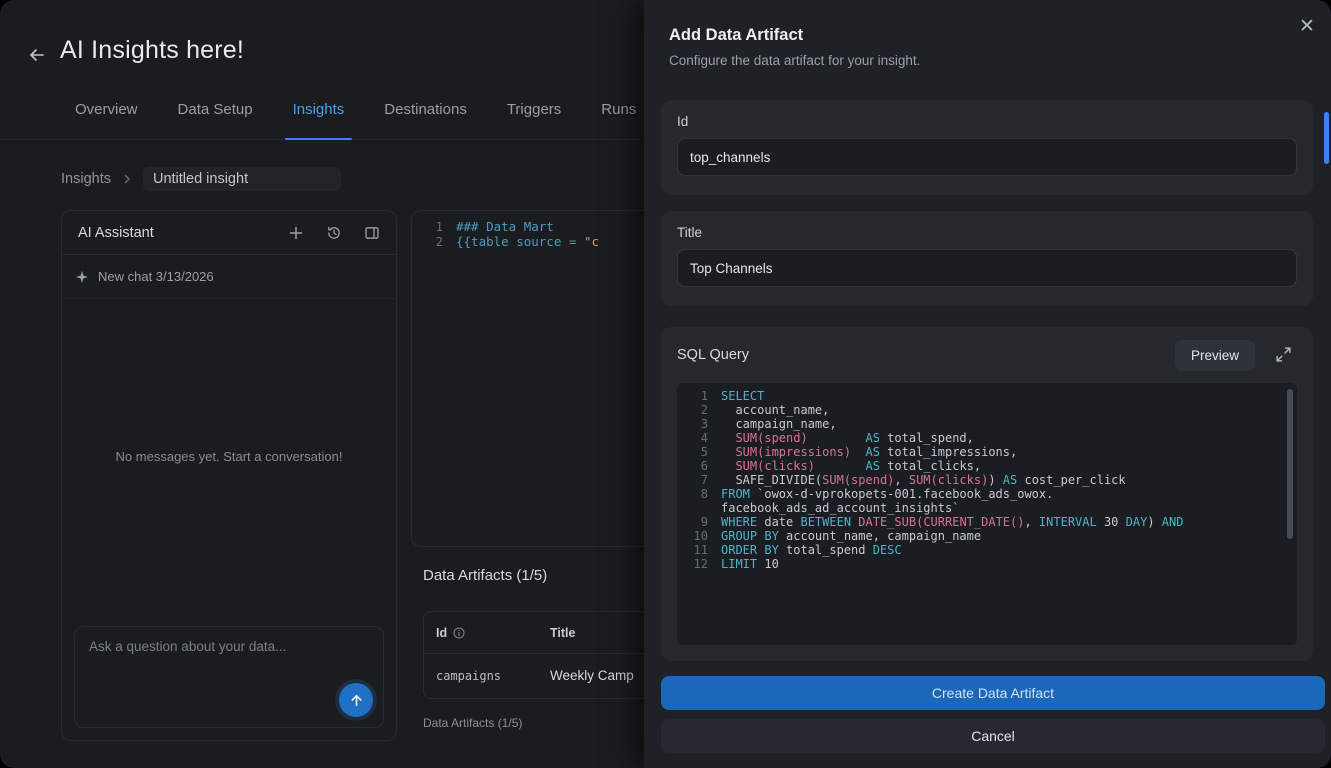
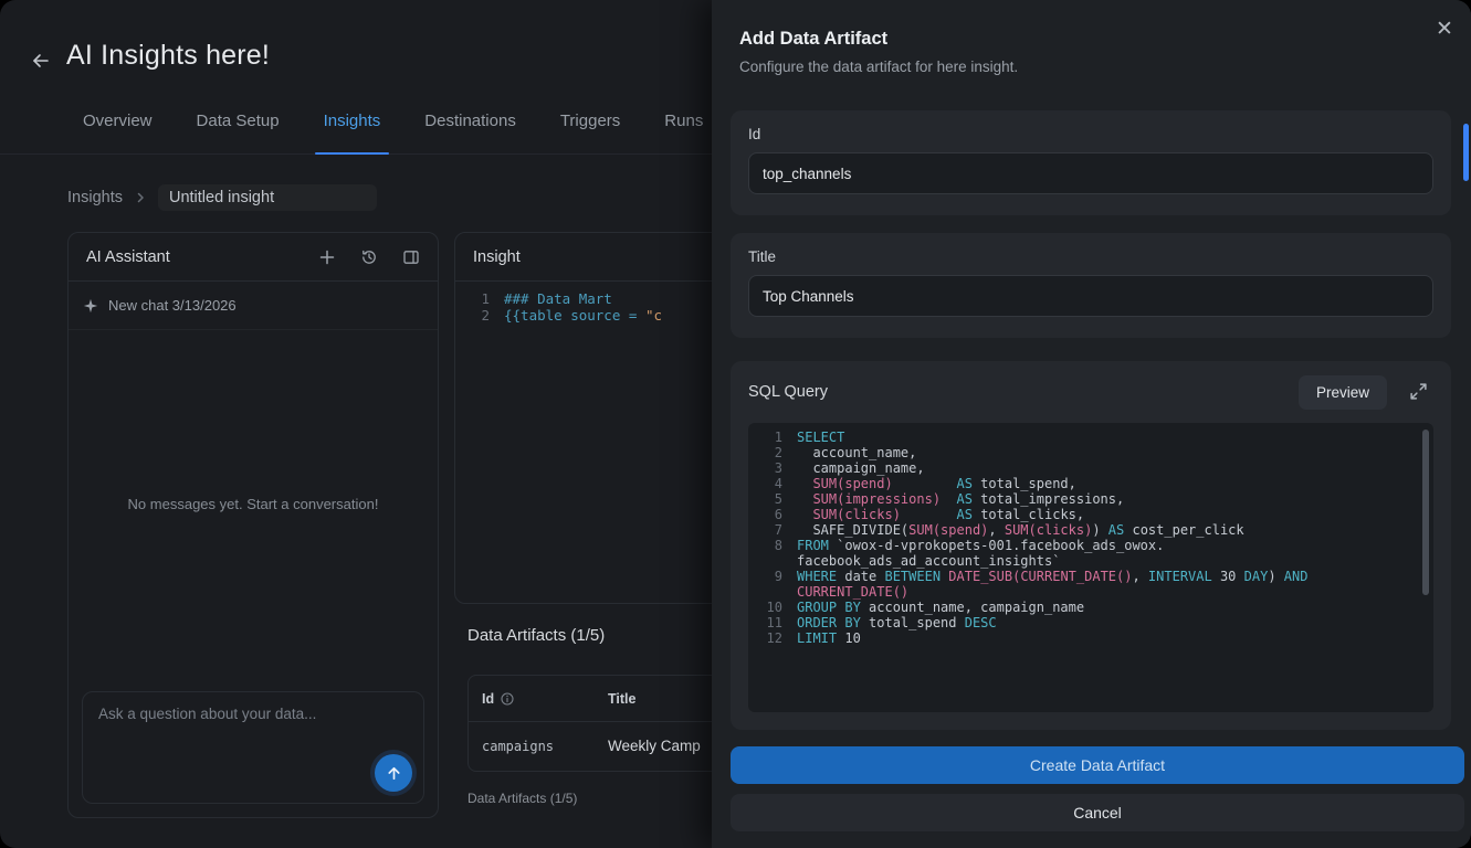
  AI Insights here!
  Overview
  Data Setup
  Insights
  Destinations
  Triggers
  Runs
  Insights
  Untitled insight
  AI Assistant
  New chat 3/13/2026
  No messages yet. Start a conversation!
  Ask a question about your data...
+ Insight
  1
  ### Data Mart
  2
  {{table source = "c
  Data Artifacts (1/5)
  Id
  Title
  campaigns
  Weekly Camp
  Data Artifacts (1/5)
  ✕
  Add Data Artifact
- Configure the data artifact for your insight.
+ Configure the data artifact for here insight.
  Id
  top_channels
  Title
  Top Channels
  SQL Query
  Preview
  1
  SELECT
  2
  account_name,
  3
  campaign_name,
  4
  SUM(spend) AS total_spend,
  5
  SUM(impressions) AS total_impressions,
  6
  SUM(clicks) AS total_clicks,
  7
  SAFE_DIVIDE(SUM(spend), SUM(clicks)) AS cost_per_click
  8
  FROM `owox-d-vprokopets-001.facebook_ads_owox.
  facebook_ads_ad_account_insights`
  9
  WHERE date BETWEEN DATE_SUB(CURRENT_DATE(), INTERVAL 30 DAY) AND
+ CURRENT_DATE()
  10
  GROUP BY account_name, campaign_name
  11
  ORDER BY total_spend DESC
  12
  LIMIT 10
  Create Data Artifact
  Cancel
